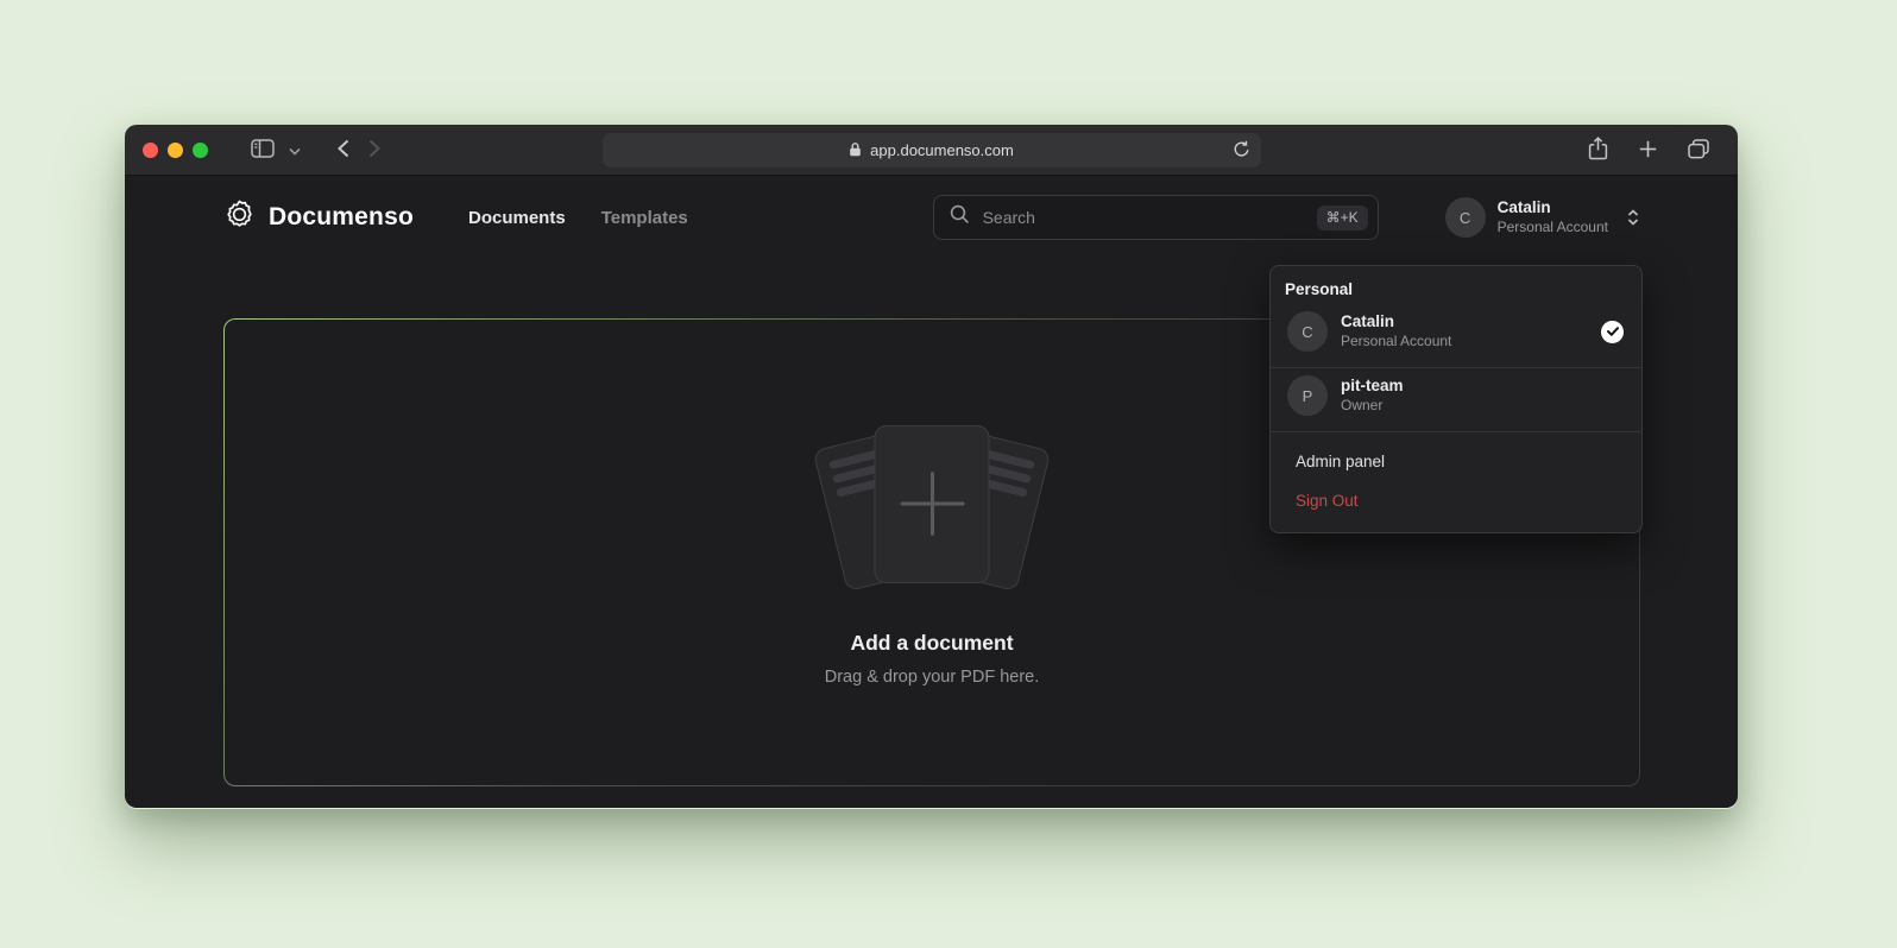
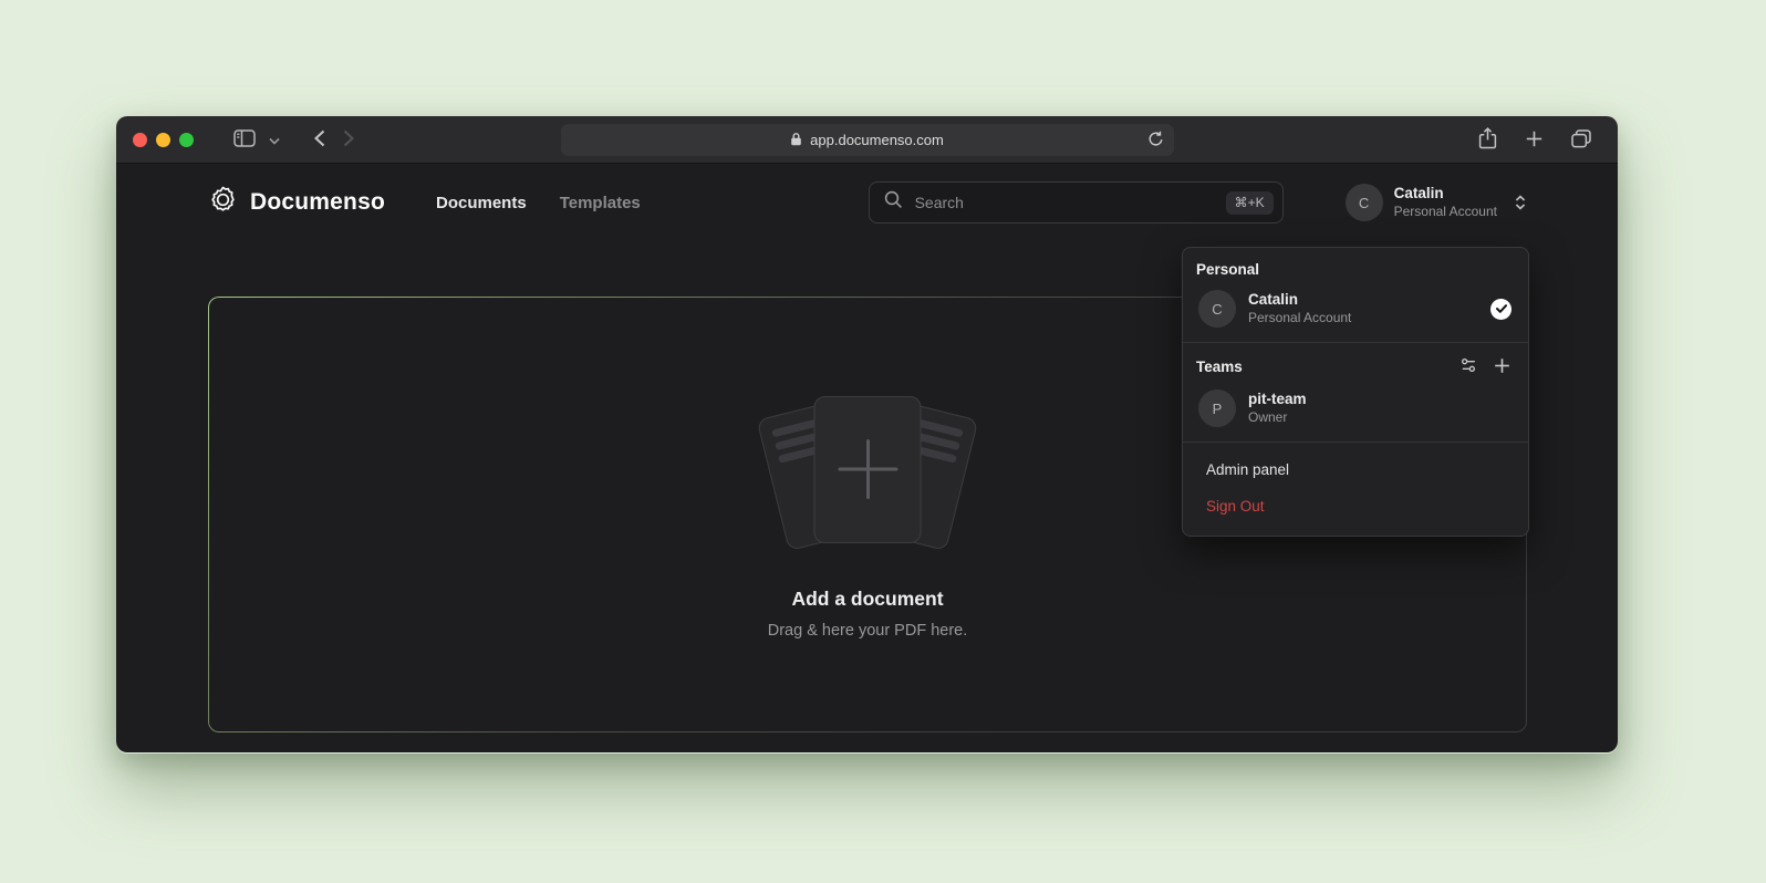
  app.documenso.com
  Documenso
  Documents
  Templates
  Search
  ⌘+K
  C
  Catalin
  Personal Account
  Add a document
- Drag & drop your PDF here.
+ Drag & here your PDF here.
  Personal
  C
  Catalin
  Personal Account
+ Teams
  P
  pit-team
  Owner
  Admin panel
  Sign Out
